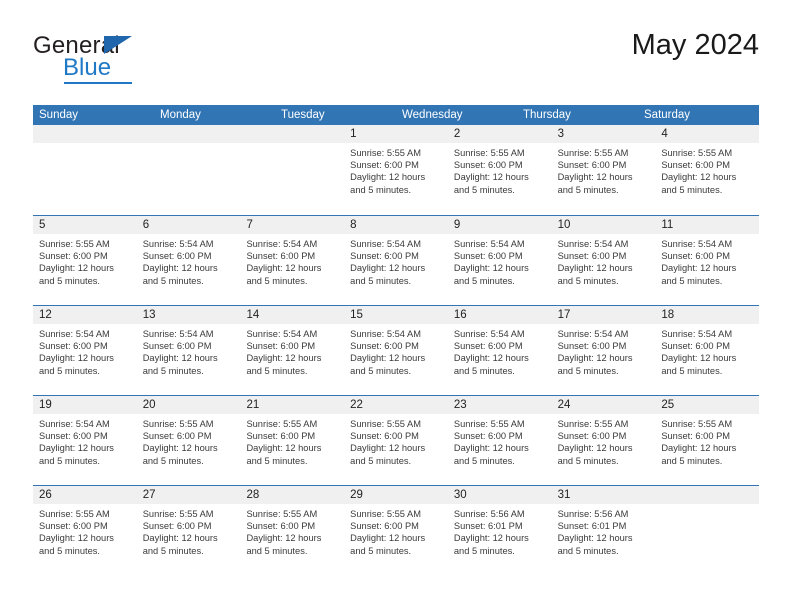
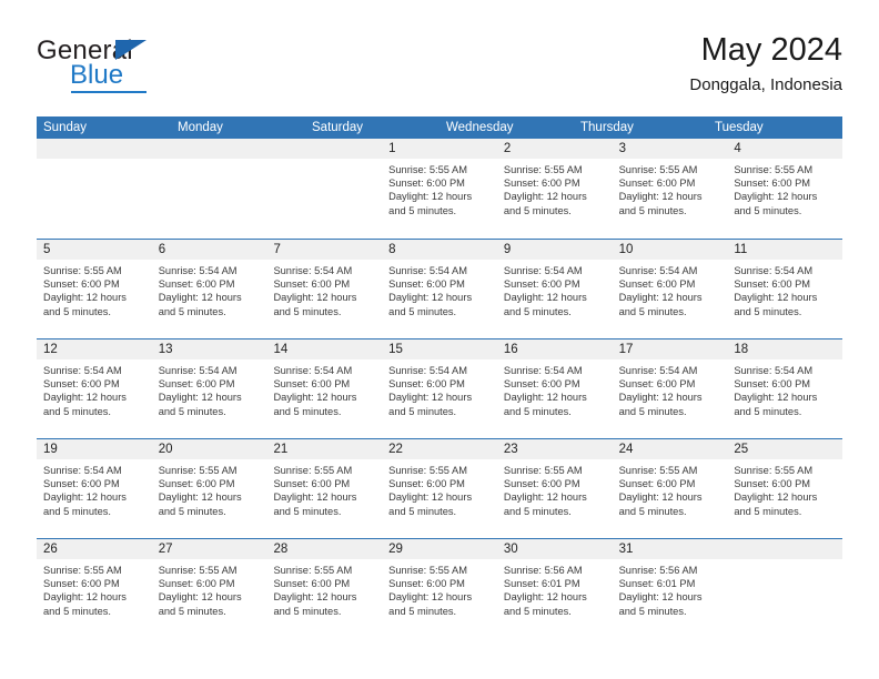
  General
  Blue
  May 2024
+ Donggala, Indonesia
  Sunday
  Monday
- Tuesday
+ Saturday
  Wednesday
  Thursday
- Saturday
+ Tuesday
  1
  Sunrise: 5:55 AM
  Sunset: 6:00 PM
  Daylight: 12 hours
  and 5 minutes.
  2
  Sunrise: 5:55 AM
  Sunset: 6:00 PM
  Daylight: 12 hours
  and 5 minutes.
  3
  Sunrise: 5:55 AM
  Sunset: 6:00 PM
  Daylight: 12 hours
  and 5 minutes.
  4
  Sunrise: 5:55 AM
  Sunset: 6:00 PM
  Daylight: 12 hours
  and 5 minutes.
  5
  Sunrise: 5:55 AM
  Sunset: 6:00 PM
  Daylight: 12 hours
  and 5 minutes.
  6
  Sunrise: 5:54 AM
  Sunset: 6:00 PM
  Daylight: 12 hours
  and 5 minutes.
  7
  Sunrise: 5:54 AM
  Sunset: 6:00 PM
  Daylight: 12 hours
  and 5 minutes.
  8
  Sunrise: 5:54 AM
  Sunset: 6:00 PM
  Daylight: 12 hours
  and 5 minutes.
  9
  Sunrise: 5:54 AM
  Sunset: 6:00 PM
  Daylight: 12 hours
  and 5 minutes.
  10
  Sunrise: 5:54 AM
  Sunset: 6:00 PM
  Daylight: 12 hours
  and 5 minutes.
  11
  Sunrise: 5:54 AM
  Sunset: 6:00 PM
  Daylight: 12 hours
  and 5 minutes.
  12
  Sunrise: 5:54 AM
  Sunset: 6:00 PM
  Daylight: 12 hours
  and 5 minutes.
  13
  Sunrise: 5:54 AM
  Sunset: 6:00 PM
  Daylight: 12 hours
  and 5 minutes.
  14
  Sunrise: 5:54 AM
  Sunset: 6:00 PM
  Daylight: 12 hours
  and 5 minutes.
  15
  Sunrise: 5:54 AM
  Sunset: 6:00 PM
  Daylight: 12 hours
  and 5 minutes.
  16
  Sunrise: 5:54 AM
  Sunset: 6:00 PM
  Daylight: 12 hours
  and 5 minutes.
  17
  Sunrise: 5:54 AM
  Sunset: 6:00 PM
  Daylight: 12 hours
  and 5 minutes.
  18
  Sunrise: 5:54 AM
  Sunset: 6:00 PM
  Daylight: 12 hours
  and 5 minutes.
  19
  Sunrise: 5:54 AM
  Sunset: 6:00 PM
  Daylight: 12 hours
  and 5 minutes.
  20
  Sunrise: 5:55 AM
  Sunset: 6:00 PM
  Daylight: 12 hours
  and 5 minutes.
  21
  Sunrise: 5:55 AM
  Sunset: 6:00 PM
  Daylight: 12 hours
  and 5 minutes.
  22
  Sunrise: 5:55 AM
  Sunset: 6:00 PM
  Daylight: 12 hours
  and 5 minutes.
  23
  Sunrise: 5:55 AM
  Sunset: 6:00 PM
  Daylight: 12 hours
  and 5 minutes.
  24
  Sunrise: 5:55 AM
  Sunset: 6:00 PM
  Daylight: 12 hours
  and 5 minutes.
  25
  Sunrise: 5:55 AM
  Sunset: 6:00 PM
  Daylight: 12 hours
  and 5 minutes.
  26
  Sunrise: 5:55 AM
  Sunset: 6:00 PM
  Daylight: 12 hours
  and 5 minutes.
  27
  Sunrise: 5:55 AM
  Sunset: 6:00 PM
  Daylight: 12 hours
  and 5 minutes.
  28
  Sunrise: 5:55 AM
  Sunset: 6:00 PM
  Daylight: 12 hours
  and 5 minutes.
  29
  Sunrise: 5:55 AM
  Sunset: 6:00 PM
  Daylight: 12 hours
  and 5 minutes.
  30
  Sunrise: 5:56 AM
  Sunset: 6:01 PM
  Daylight: 12 hours
  and 5 minutes.
  31
  Sunrise: 5:56 AM
  Sunset: 6:01 PM
  Daylight: 12 hours
  and 5 minutes.
